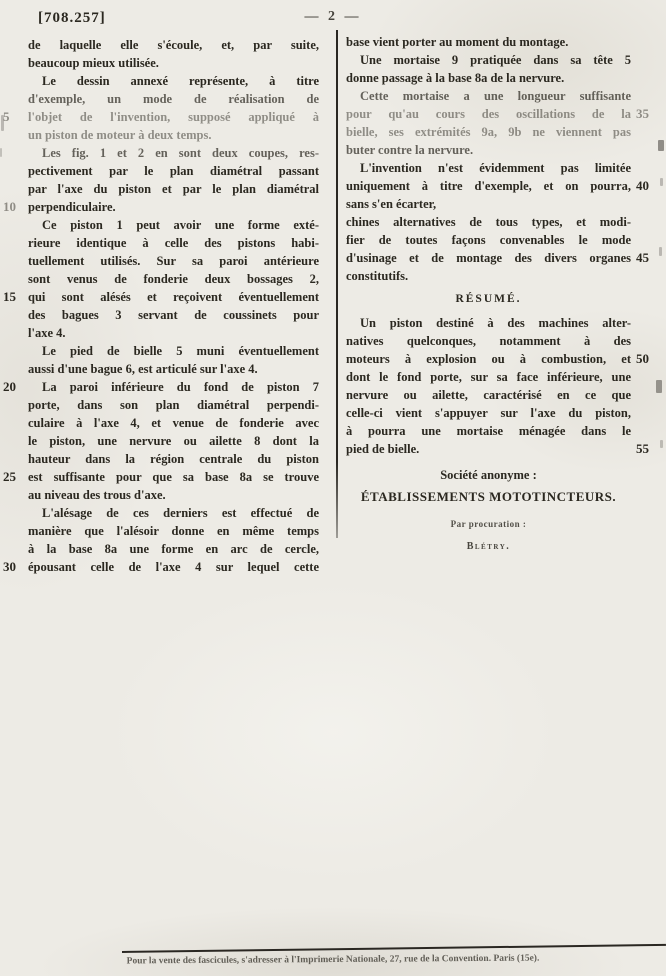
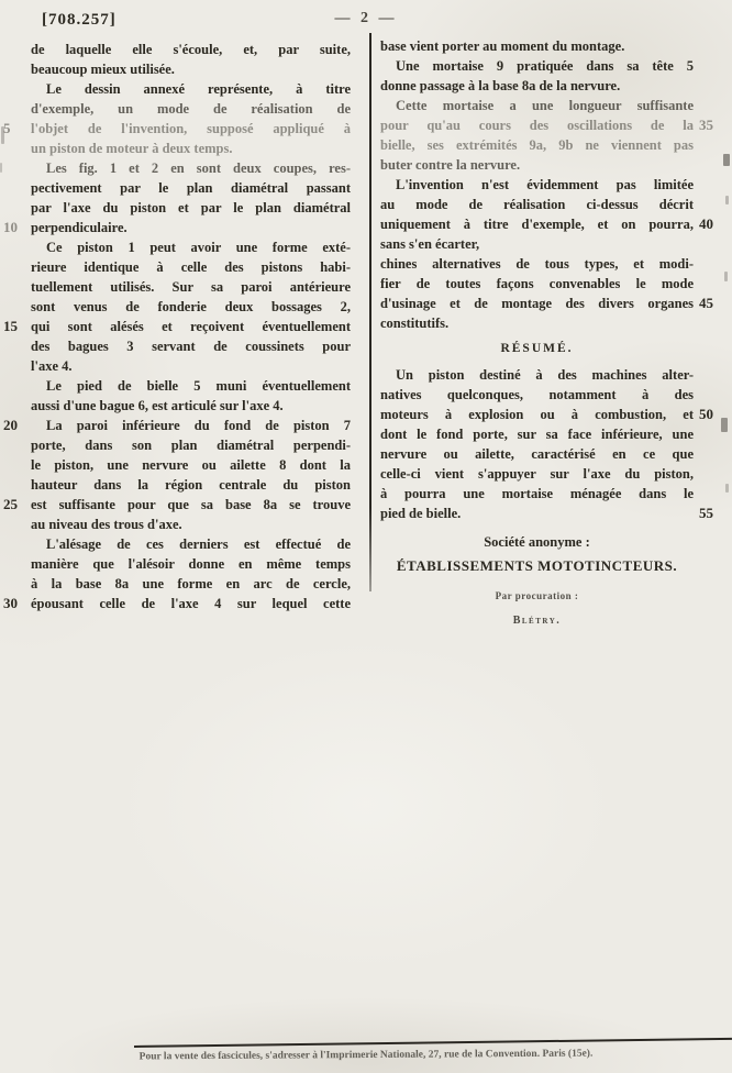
  [708.257]
  — 2 —
  de laquelle elle s'écoule, et, par suite,
  beaucoup mieux utilisée.
  Le dessin annexé représente, à titre
  d'exemple, un mode de réalisation de
  l'objet de l'invention, supposé appliqué à
  5
  un piston de moteur à deux temps.
  Les fig. 1 et 2 en sont deux coupes, res-
  pectivement par le plan diamétral passant
  par l'axe du piston et par le plan diamétral
  perpendiculaire.
  10
  Ce piston 1 peut avoir une forme exté-
  rieure identique à celle des pistons habi-
  tuellement utilisés. Sur sa paroi antérieure
  sont venus de fonderie deux bossages 2,
  qui sont alésés et reçoivent éventuellement
  15
  des bagues 3 servant de coussinets pour
  l'axe 4.
  Le pied de bielle 5 muni éventuellement
  aussi d'une bague 6, est articulé sur l'axe 4.
  La paroi inférieure du fond de piston 7
  20
  porte, dans son plan diamétral perpendi-
- culaire à l'axe 4, et venue de fonderie avec
  le piston, une nervure ou ailette 8 dont la
  hauteur dans la région centrale du piston
  est suffisante pour que sa base 8a se trouve
  25
  au niveau des trous d'axe.
  L'alésage de ces derniers est effectué de
  manière que l'alésoir donne en même temps
  à la base 8a une forme en arc de cercle,
  épousant celle de l'axe 4 sur lequel cette
  30
  base vient porter au moment du montage.
  Une mortaise 9 pratiquée dans sa tête 5
  donne passage à la base 8a de la nervure.
  Cette mortaise a une longueur suffisante
  pour qu'au cours des oscillations de la
  35
  bielle, ses extrémités 9a, 9b ne viennent pas
  buter contre la nervure.
  L'invention n'est évidemment pas limitée
+ au mode de réalisation ci-dessus décrit
  uniquement à titre d'exemple, et on pourra,
  40
  sans s'en écarter,
  chines alternatives de tous types, et modi-
  fier de toutes façons convenables le mode
  d'usinage et de montage des divers organes
  45
  constitutifs.
  RÉSUMÉ.
  Un piston destiné à des machines alter-
  natives quelconques, notamment à des
  moteurs à explosion ou à combustion, et
  50
  dont le fond porte, sur sa face inférieure, une
  nervure ou ailette, caractérisé en ce que
  celle-ci vient s'appuyer sur l'axe du piston,
  à pourra une mortaise ménagée dans le
  pied de bielle.
  55
  Société anonyme :
  ÉTABLISSEMENTS MOTOTINCTEURS.
  Par procuration :
  Blétry.
  Pour la vente des fascicules, s'adresser à l'Imprimerie Nationale, 27, rue de la Convention. Paris (15e).
